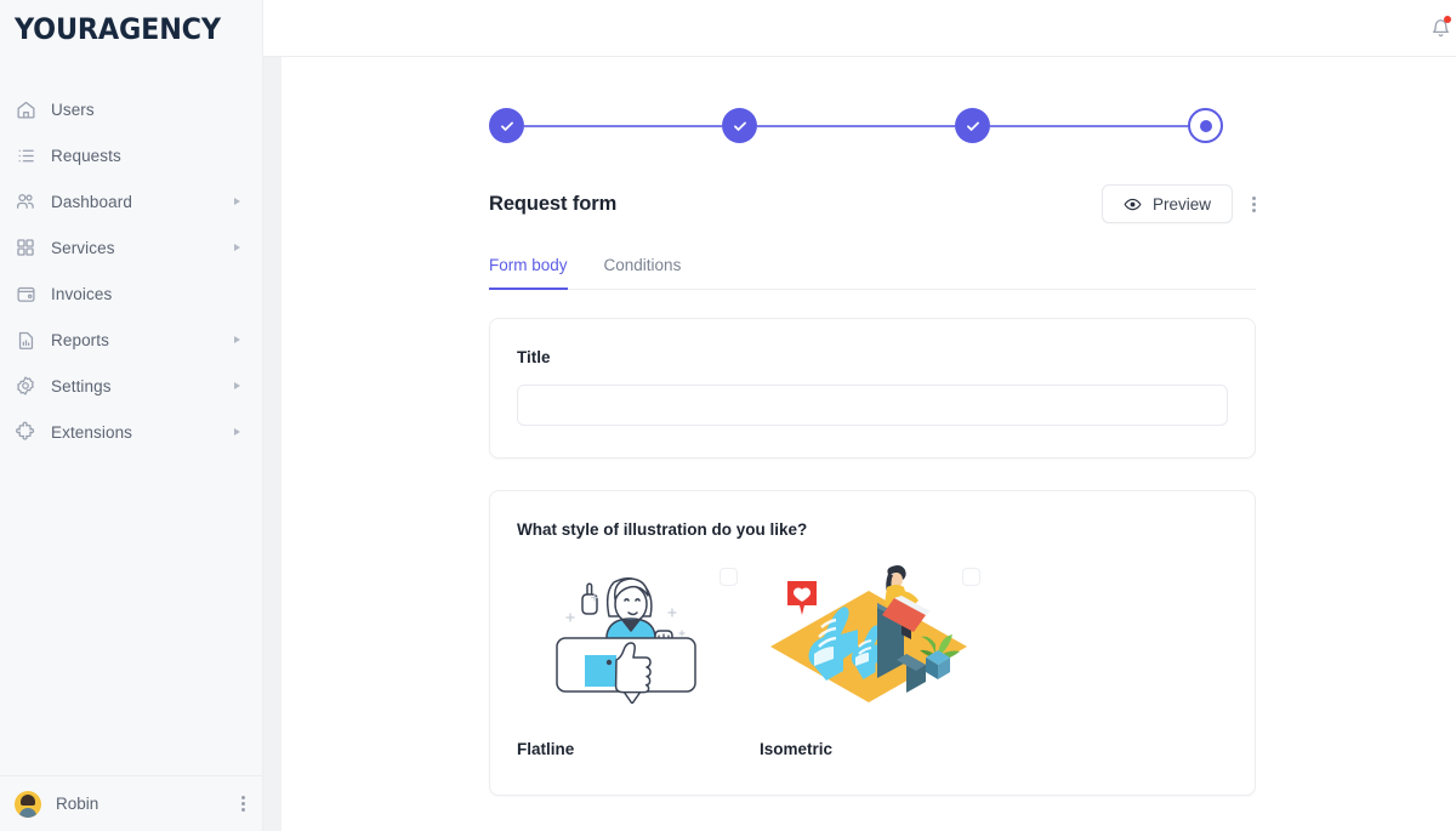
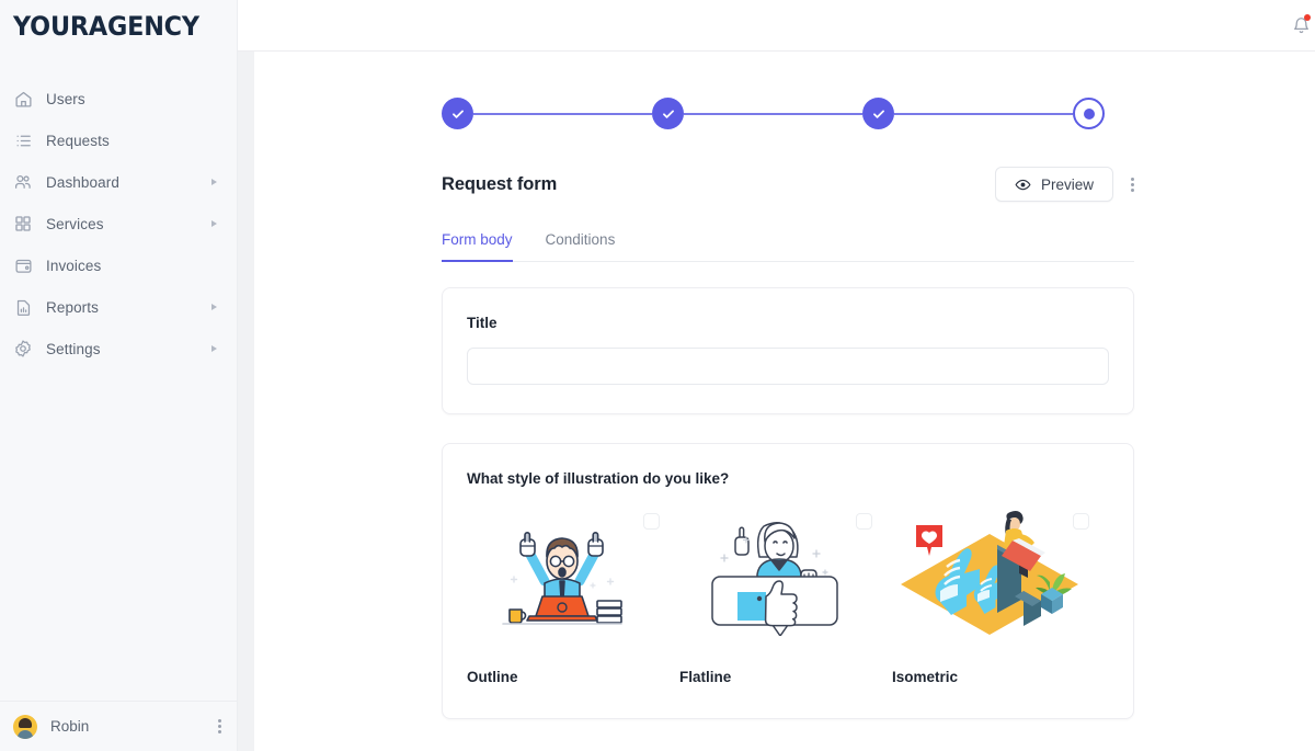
  YOURAGENCY
  Users
  Requests
  Dashboard
  Services
  Invoices
  Reports
  Settings
- Extensions
  Robin
  Request form
  Preview
  Form body
  Conditions
  Title
  What style of illustration do you like?
+ Outline
  Flatline
  Isometric
